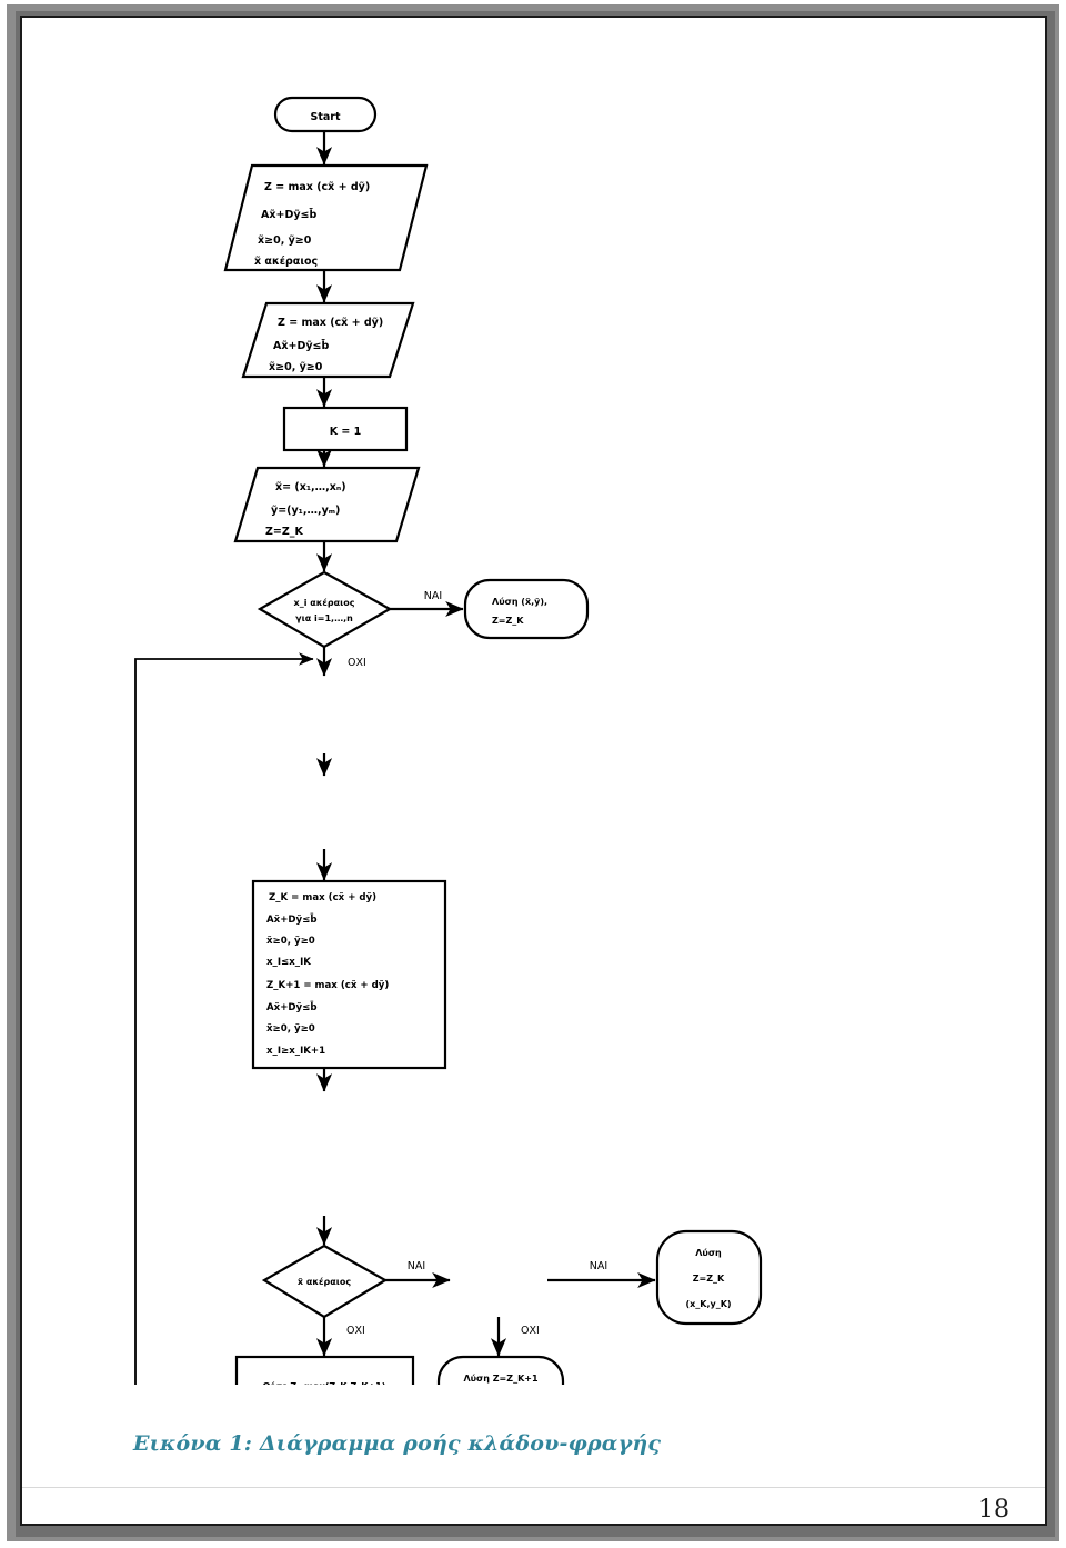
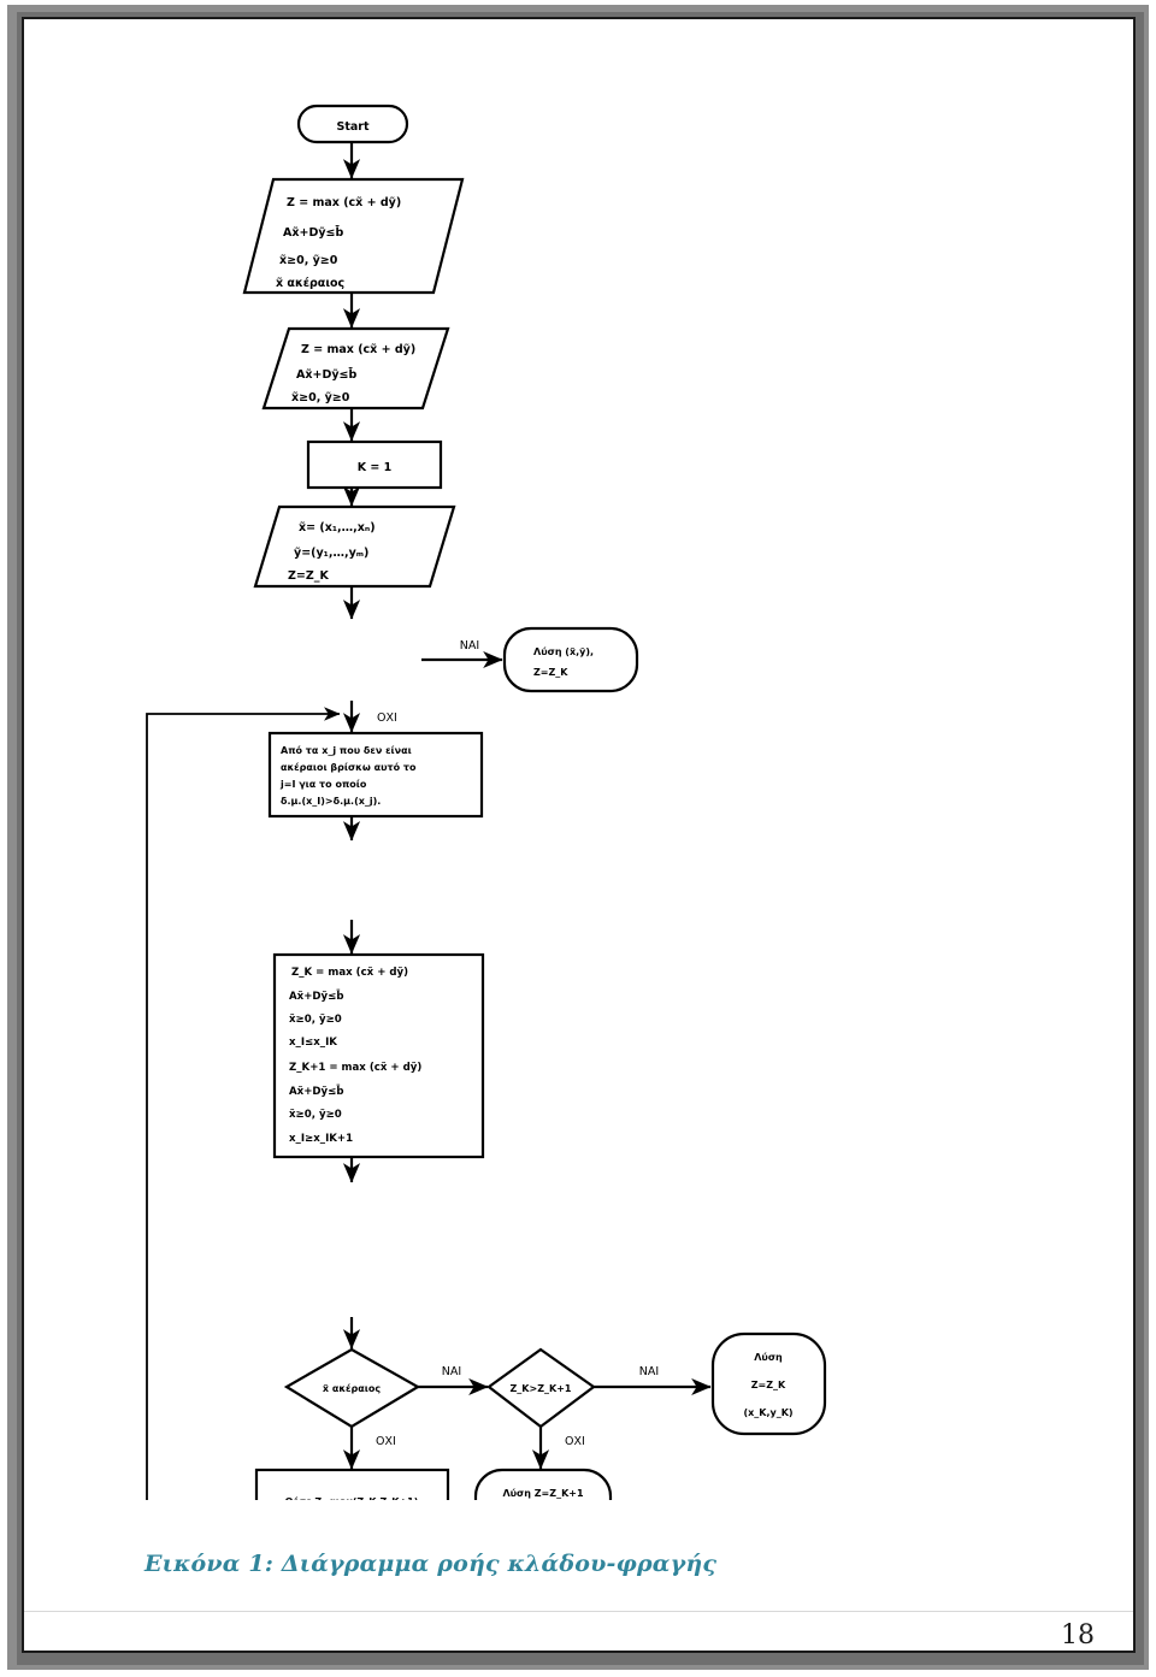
  Start
  Z = max (cx̃ + dỹ)
  Ax̃+Dỹ≤b̄
  x̃≥0, ỹ≥0
  x̃ ακέραιος
  Z = max (cx̃ + dỹ)
  Ax̃+Dỹ≤b̄
  x̃≥0, ỹ≥0
  K = 1
  x̃= (x₁,…,xₙ)
  ỹ=(y₁,…,yₘ)
  Z=Z_K
- x_i ακέραιος
- για i=1,…,n
  ΝΑΙ
  ΟΧΙ
  Λύση (x̃,ỹ),
  Z=Z_K
+ Από τα x_j που δεν είναι
+ ακέραιοι βρίσκω αυτό το
+ j=I για το οποίο
+ δ.μ.(x_I)>δ.μ.(x_j).
  Z_K = max (cx̃ + dỹ)
  Ax̃+Dỹ≤b̄
  x̃≥0, ỹ≥0
  x_I≤x_IK
  Z_K+1 = max (cx̃ + dỹ)
  Ax̃+Dỹ≤b̄
  x̃≥0, ỹ≥0
  x_I≥x_IK+1
  x̃ ακέραιος
  ΝΑΙ
  ΟΧΙ
+ Z_K>Z_K+1
  ΝΑΙ
  ΟΧΙ
  Λύση
  Z=Z_K
  (x_K,y_K)
  Λύση Z=Z_K+1
  Εικόνα 1: Διάγραμμα ροής κλάδου-φραγής
  18
